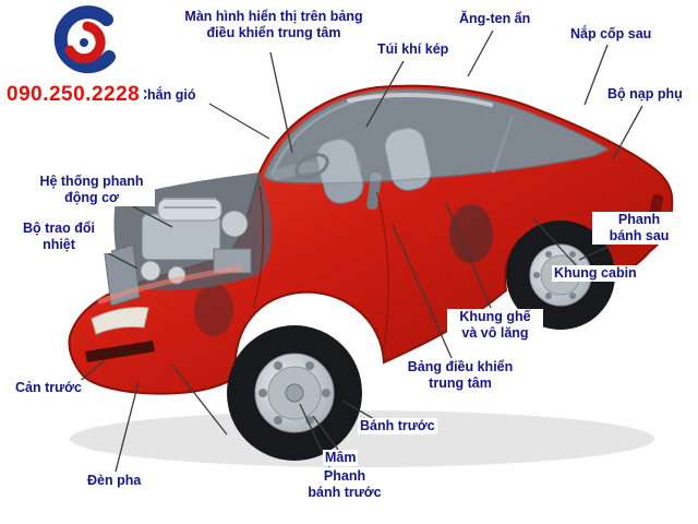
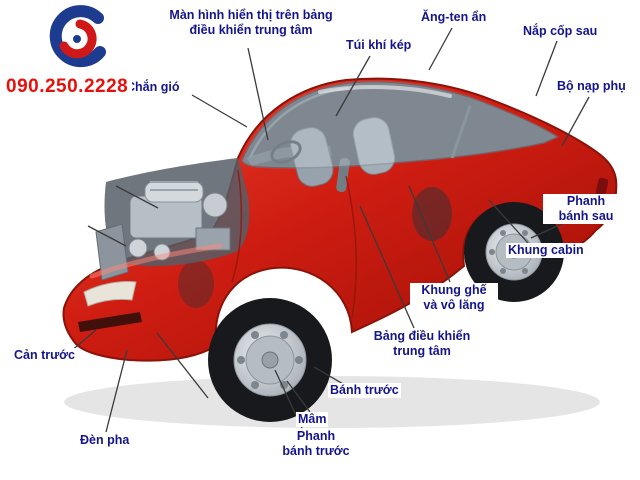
  090.250.2228
  Màn hình hiển thị trên bảng
  điều khiển trung tâm
  Túi khí kép
  Ăng-ten ẩn
  Nắp cốp sau
  Bộ nạp phụ
  hắn gió
- Hệ thống phanh
- động cơ
- Bộ trao đổi
- nhiệt
  Phanh
  bánh sau
  Khung cabin
  Khung ghế
  và vô lăng
  Bảng điều khiển
  trung tâm
  Cản trước
  Bánh trước
  Mâm
  Đèn pha
  Phanh
  bánh trước
